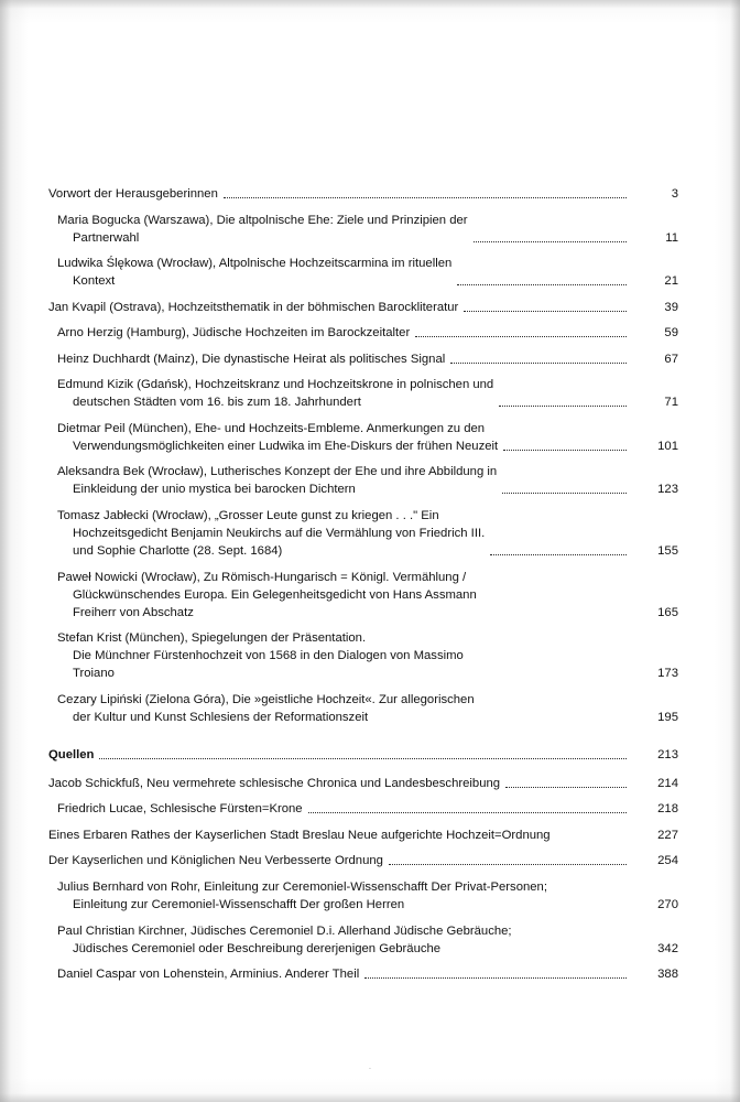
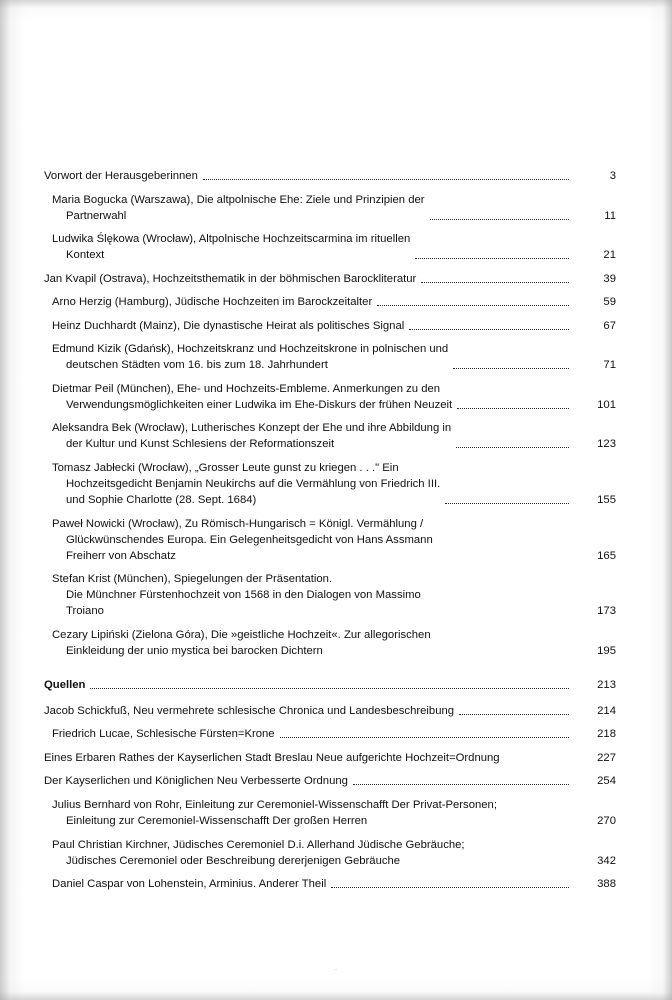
  Vorwort der Herausgeberinnen
  3
  Maria Bogucka (Warszawa), Die altpolnische Ehe: Ziele und Prinzipien der
  Partnerwahl
  11
  Ludwika Ślękowa (Wrocław), Altpolnische Hochzeitscarmina im rituellen
  Kontext
  21
  Jan Kvapil (Ostrava), Hochzeitsthematik in der böhmischen Barockliteratur
  39
  Arno Herzig (Hamburg), Jüdische Hochzeiten im Barockzeitalter
  59
  Heinz Duchhardt (Mainz), Die dynastische Heirat als politisches Signal
  67
  Edmund Kizik (Gdańsk), Hochzeitskranz und Hochzeitskrone in polnischen und
  deutschen Städten vom 16. bis zum 18. Jahrhundert
  71
  Dietmar Peil (München), Ehe- und Hochzeits-Embleme. Anmerkungen zu den
  Verwendungsmöglichkeiten einer Ludwika im Ehe-Diskurs der frühen Neuzeit
  101
  Aleksandra Bek (Wrocław), Lutherisches Konzept der Ehe und ihre Abbildung in
- Einkleidung der unio mystica bei barocken Dichtern
+ der Kultur und Kunst Schlesiens der Reformationszeit
  123
  Tomasz Jabłecki (Wrocław), „Grosser Leute gunst zu kriegen . . ." Ein
  Hochzeitsgedicht Benjamin Neukirchs auf die Vermählung von Friedrich III.
  und Sophie Charlotte (28. Sept. 1684)
  155
  Paweł Nowicki (Wrocław), Zu Römisch-Hungarisch = Königl. Vermählung /
  Glückwünschendes Europa. Ein Gelegenheitsgedicht von Hans Assmann
  Freiherr von Abschatz
  165
  Stefan Krist (München), Spiegelungen der Präsentation.
  Die Münchner Fürstenhochzeit von 1568 in den Dialogen von Massimo
  Troiano
  173
  Cezary Lipiński (Zielona Góra), Die »geistliche Hochzeit«. Zur allegorischen
- der Kultur und Kunst Schlesiens der Reformationszeit
+ Einkleidung der unio mystica bei barocken Dichtern
  195
  Quellen
  213
  Jacob Schickfuß, Neu vermehrete schlesische Chronica und Landesbeschreibung
  214
  Friedrich Lucae, Schlesische Fürsten=Krone
  218
  Eines Erbaren Rathes der Kayserlichen Stadt Breslau Neue aufgerichte Hochzeit=Ordnung
  227
  Der Kayserlichen und Königlichen Neu Verbesserte Ordnung
  254
  Julius Bernhard von Rohr, Einleitung zur Ceremoniel-Wissenschafft Der Privat-Personen;
  Einleitung zur Ceremoniel-Wissenschafft Der großen Herren
  270
  Paul Christian Kirchner, Jüdisches Ceremoniel D.i. Allerhand Jüdische Gebräuche;
  Jüdisches Ceremoniel oder Beschreibung dererjenigen Gebräuche
  342
  Daniel Caspar von Lohenstein, Arminius. Anderer Theil
  388
